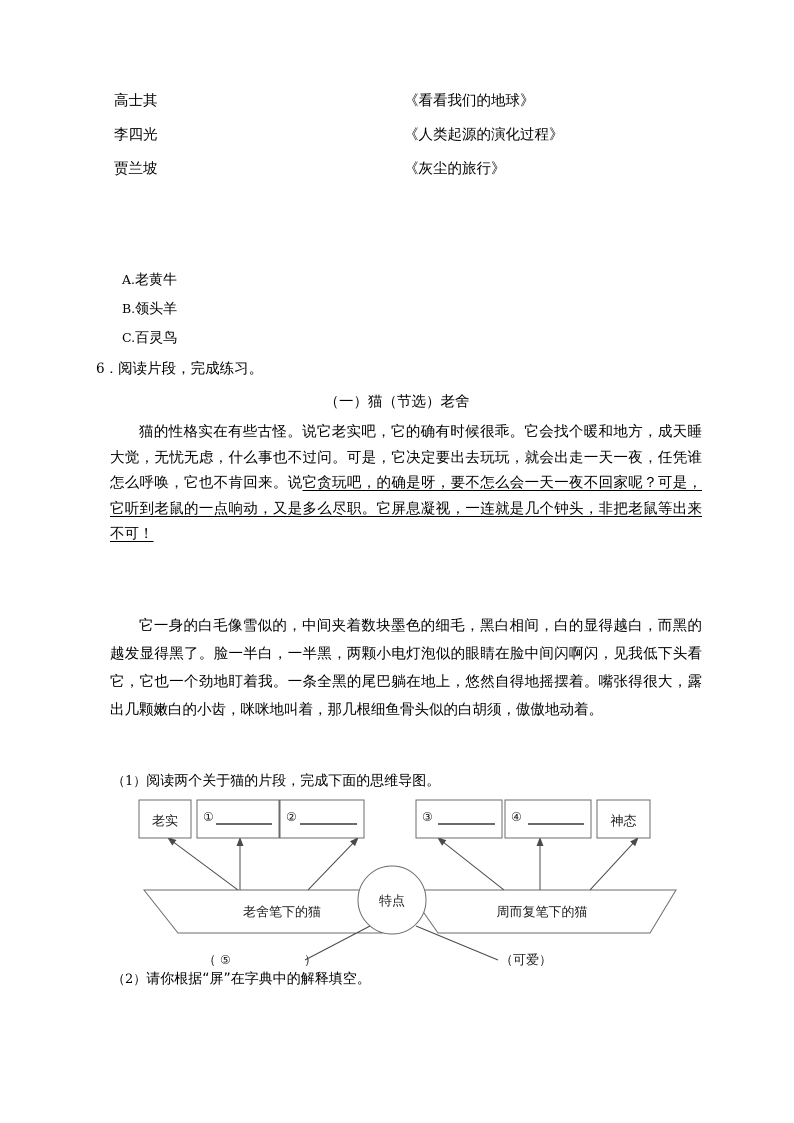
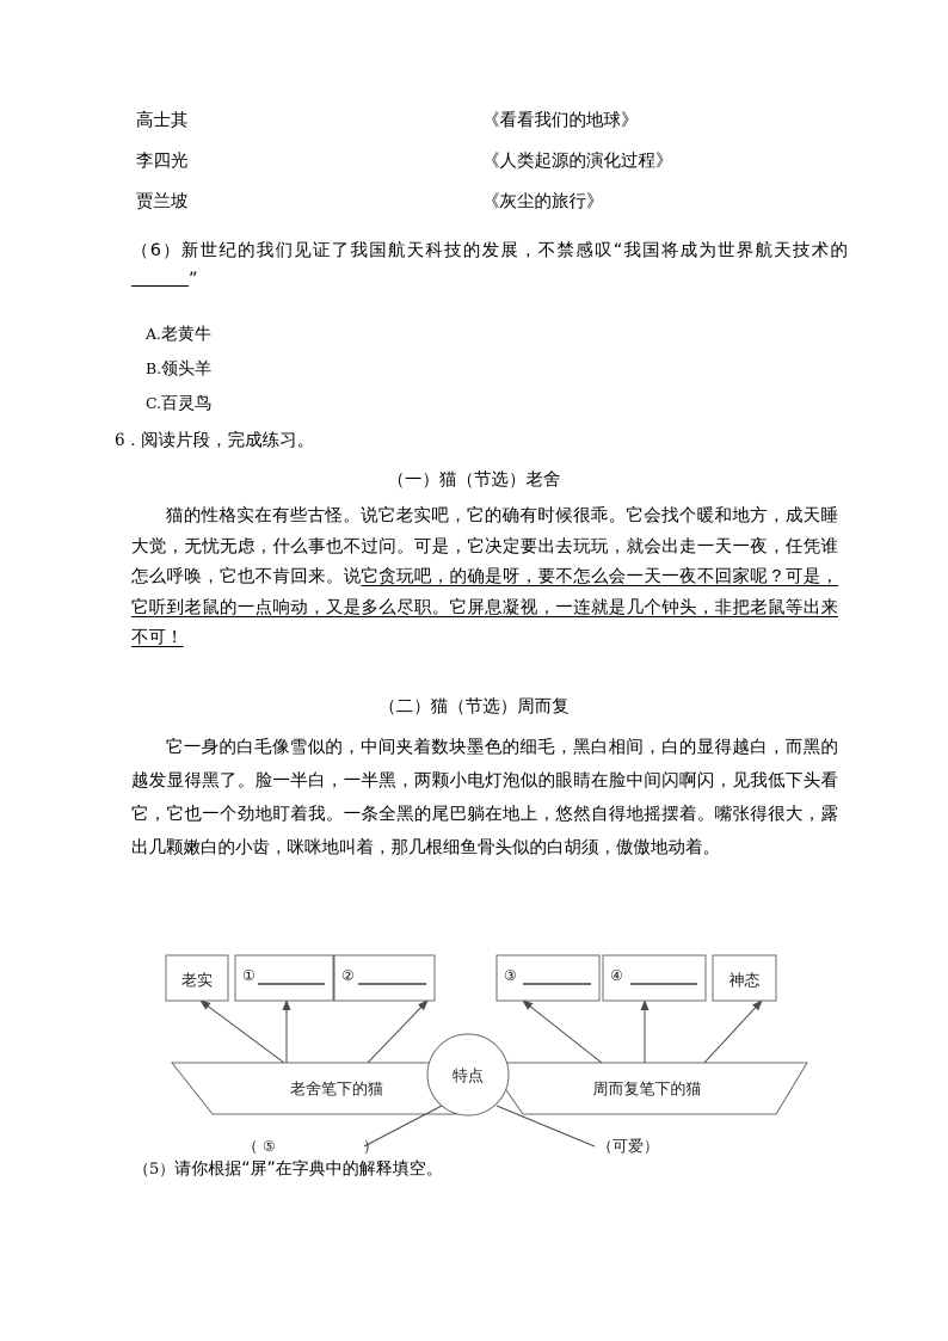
  高士其
  《看看我们的地球》
  李四光
  《人类起源的演化过程》
  贾兰坡
  《灰尘的旅行》
+ （6）新世纪的我们见证了我国航天科技的发展，不禁感叹“我国将成为世界航天技术的 ”
  A.老黄牛
  B.领头羊
  C.百灵鸟
  6．阅读片段，完成练习。
  （一）猫（节选）老舍
  猫的性格实在有些古怪。说它老实吧，它的确有时候很乖。它会找个暖和地方，成天睡大觉，无忧无虑，什么事也不过问。可是，它决定要出去玩玩，就会出走一天一夜，任凭谁怎么呼唤，它也不肯回来。说它贪玩吧，的确是呀，要不怎么会一天一夜不回家呢？可是，它听到老鼠的一点响动，又是多么尽职。它屏息凝视，一连就是几个钟头，非把老鼠等出来不可！
+ （二）猫（节选）周而复
  它一身的白毛像雪似的，中间夹着数块墨色的细毛，黑白相间，白的显得越白，而黑的越发显得黑了。脸一半白，一半黑，两颗小电灯泡似的眼睛在脸中间闪啊闪，见我低下头看它，它也一个劲地盯着我。一条全黑的尾巴躺在地上，悠然自得地摇摆着。嘴张得很大，露出几颗嫩白的小齿，咪咪地叫着，那几根细鱼骨头似的白胡须，傲傲地动着。
- （1）阅读两个关于猫的片段，完成下面的思维导图。
- （2）请你根据“屏”在字典中的解释填空。
+ （5）请你根据“屏”在字典中的解释填空。
  老舍笔下的猫
  周而复笔下的猫
  特点
  老实
  ①
  ②
  ③
  ④
  神态
  （
  ⑤
  ）
  （可爱）
